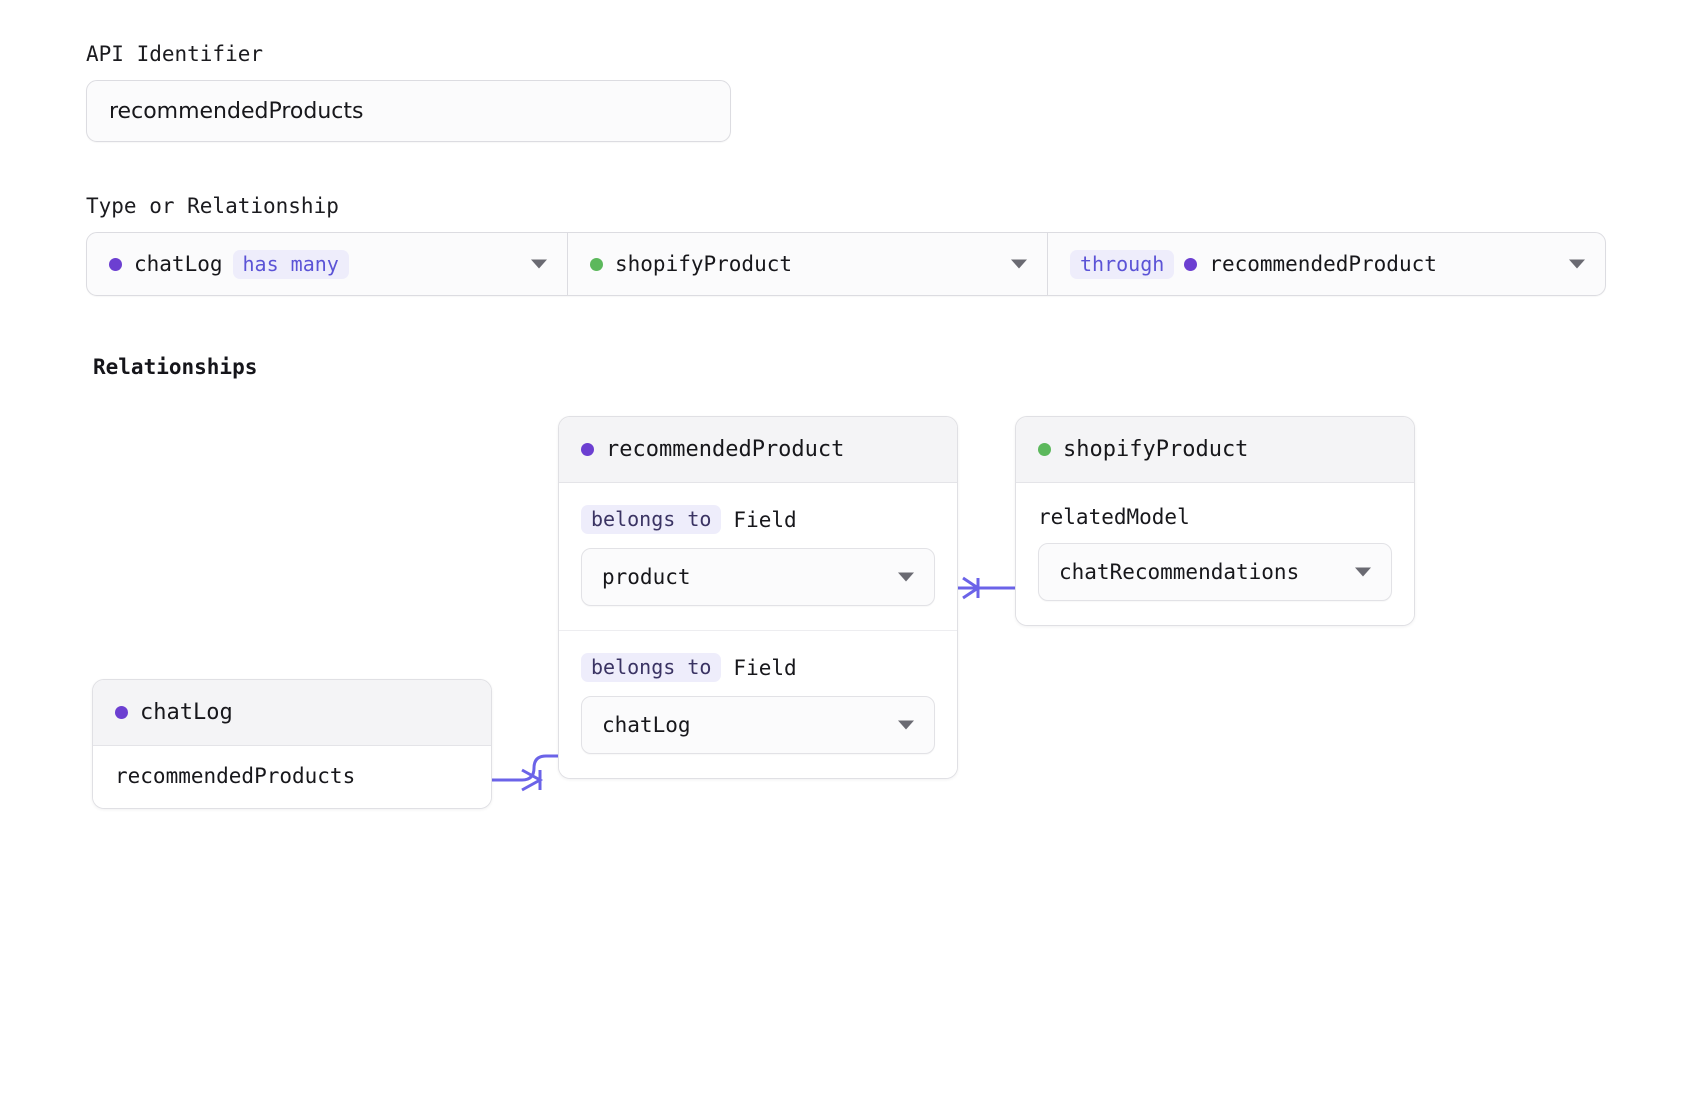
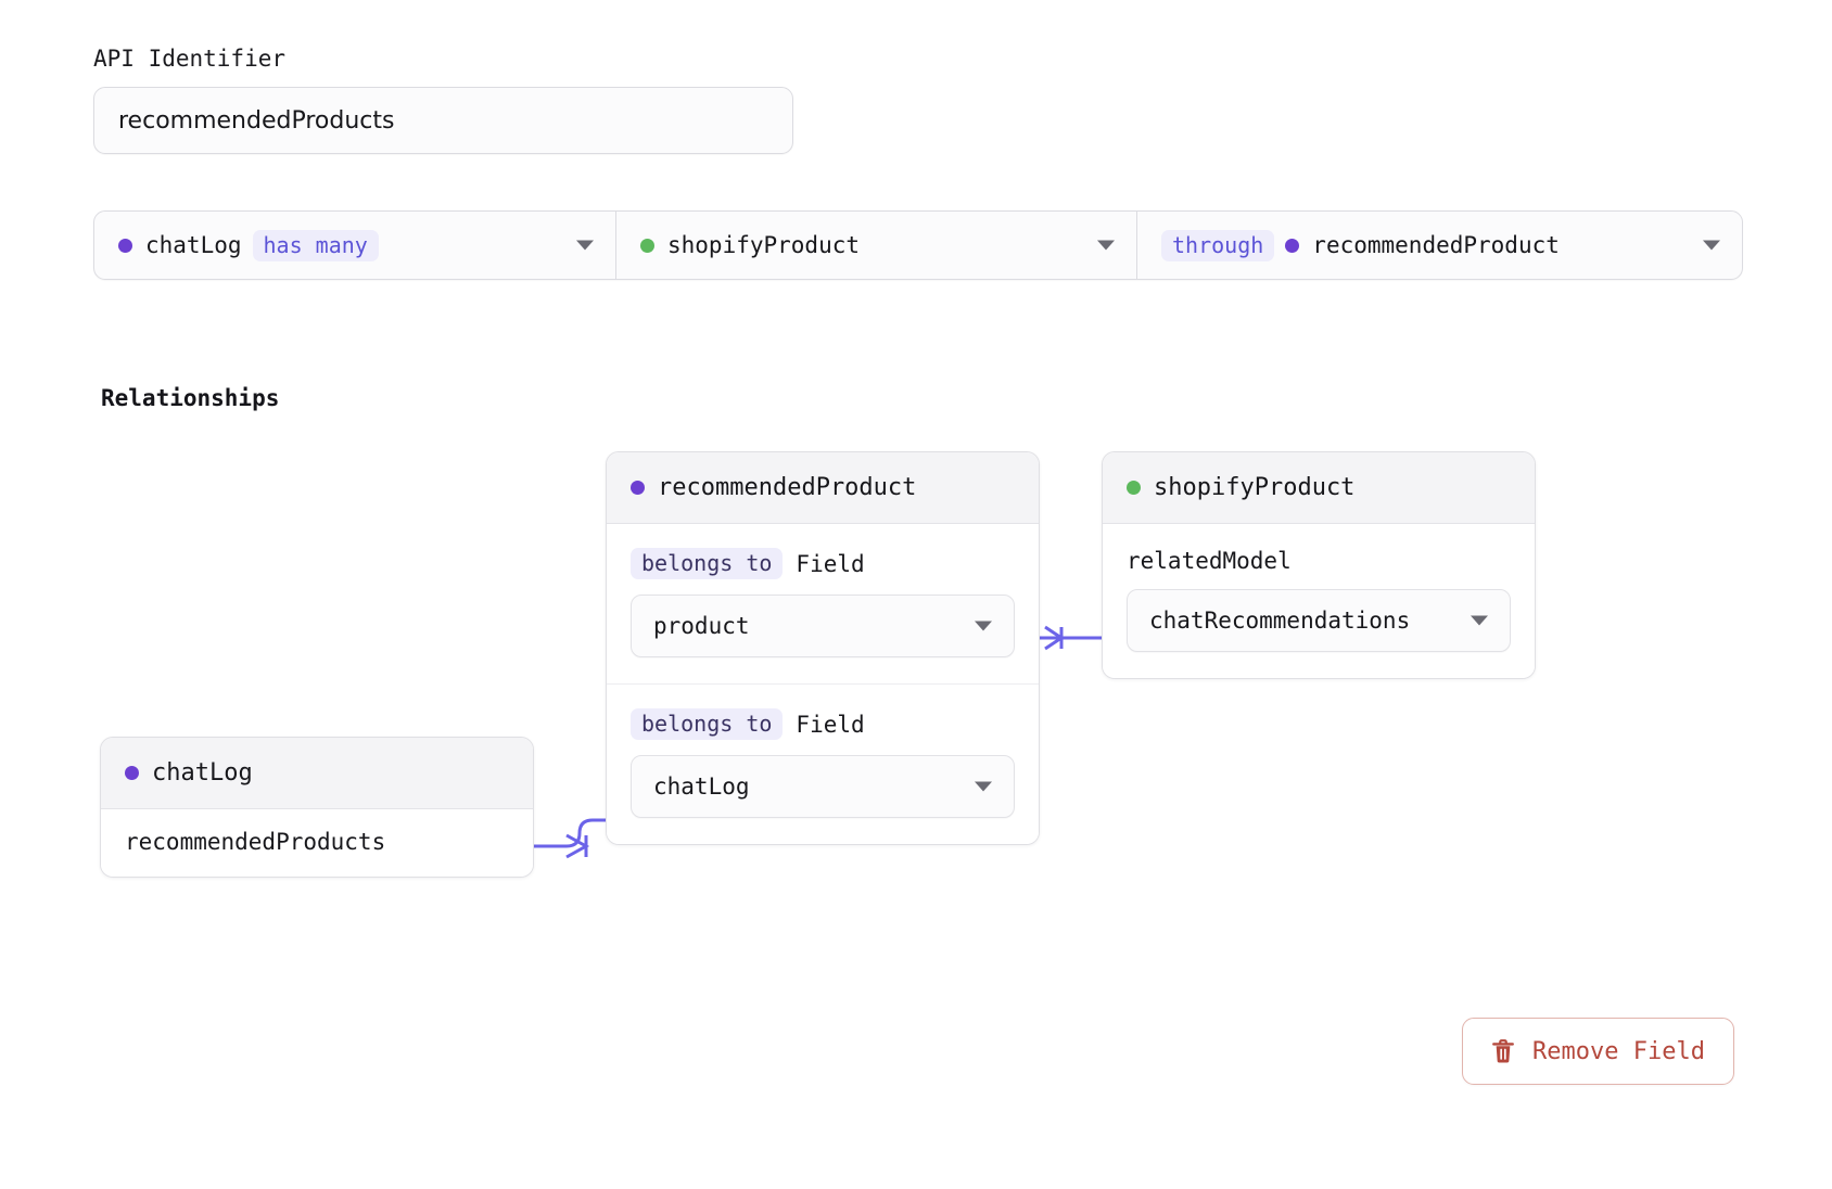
  API Identifier
  recommendedProducts
- Type or Relationship
  chatLog
  has many
  shopifyProduct
  through
  recommendedProduct
  Relationships
  recommendedProduct
  belongs to
  Field
  product
  belongs to
  Field
  chatLog
  shopifyProduct
  relatedModel
  chatRecommendations
  chatLog
  recommendedProducts
+ Remove Field
